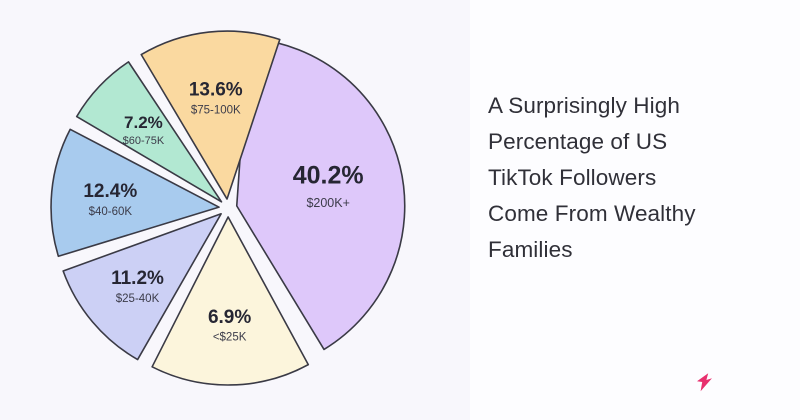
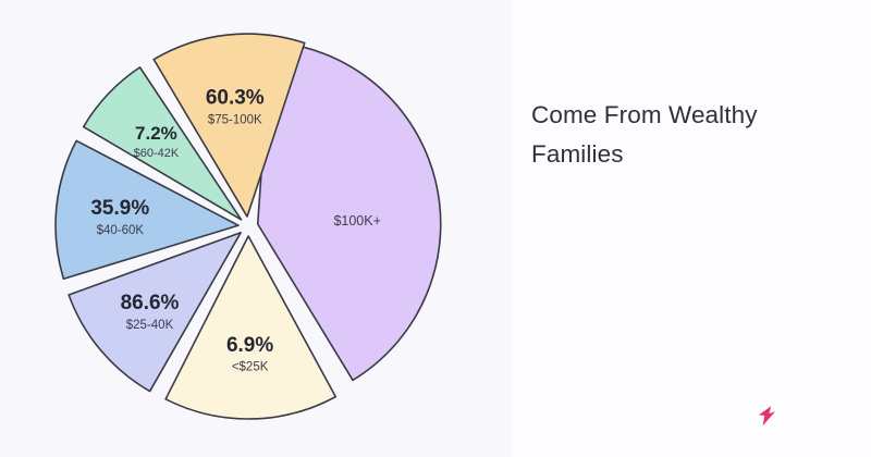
- 40.2%
- $200K+
+ $100K+
  6.9%
  <$25K
- 11.2%
+ 86.6%
  $25-40K
- 12.4%
+ 35.9%
  $40-60K
  7.2%
- $60-75K
+ $60-42K
- 13.6%
+ 60.3%
  $75-100K
- A Surprisingly High
- Percentage of US
- TikTok Followers
  Come From Wealthy
  Families
